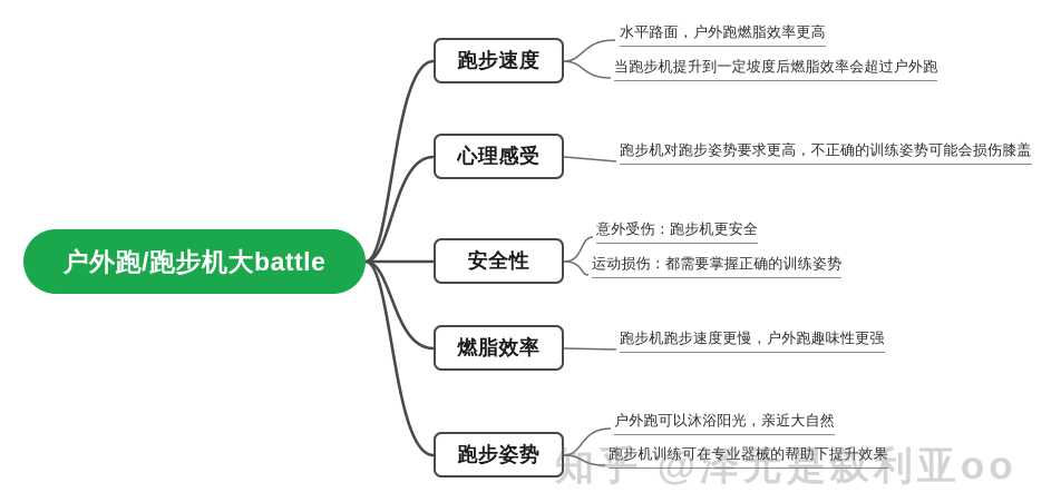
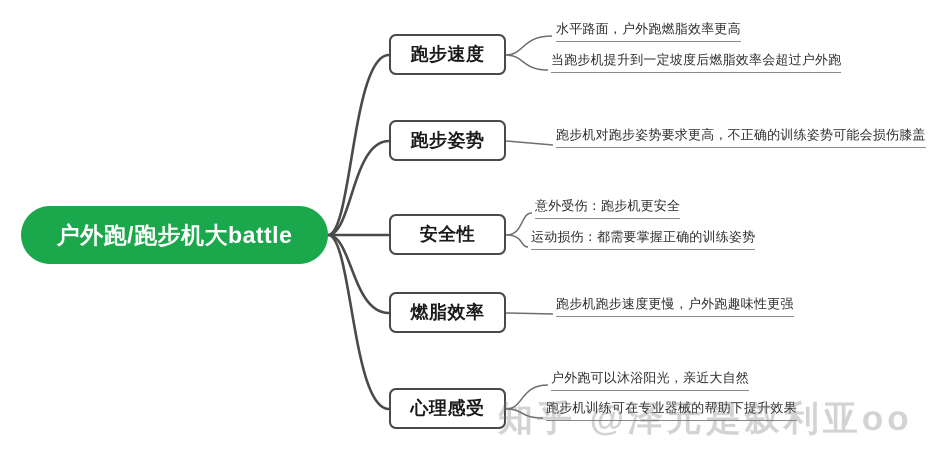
  户外跑/跑步机大battle
  跑步速度
- 心理感受
+ 跑步姿势
  安全性
  燃脂效率
- 跑步姿势
+ 心理感受
  水平路面，户外跑燃脂效率更高
  当跑步机提升到一定坡度后燃脂效率会超过户外跑
  跑步机对跑步姿势要求更高，不正确的训练姿势可能会损伤膝盖
  意外受伤：跑步机更安全
  运动损伤：都需要掌握正确的训练姿势
  跑步机跑步速度更慢，户外跑趣味性更强
  户外跑可以沐浴阳光，亲近大自然
  跑步机训练可在专业器械的帮助下提升效果
  知乎 @泽元是叙利亚oo
